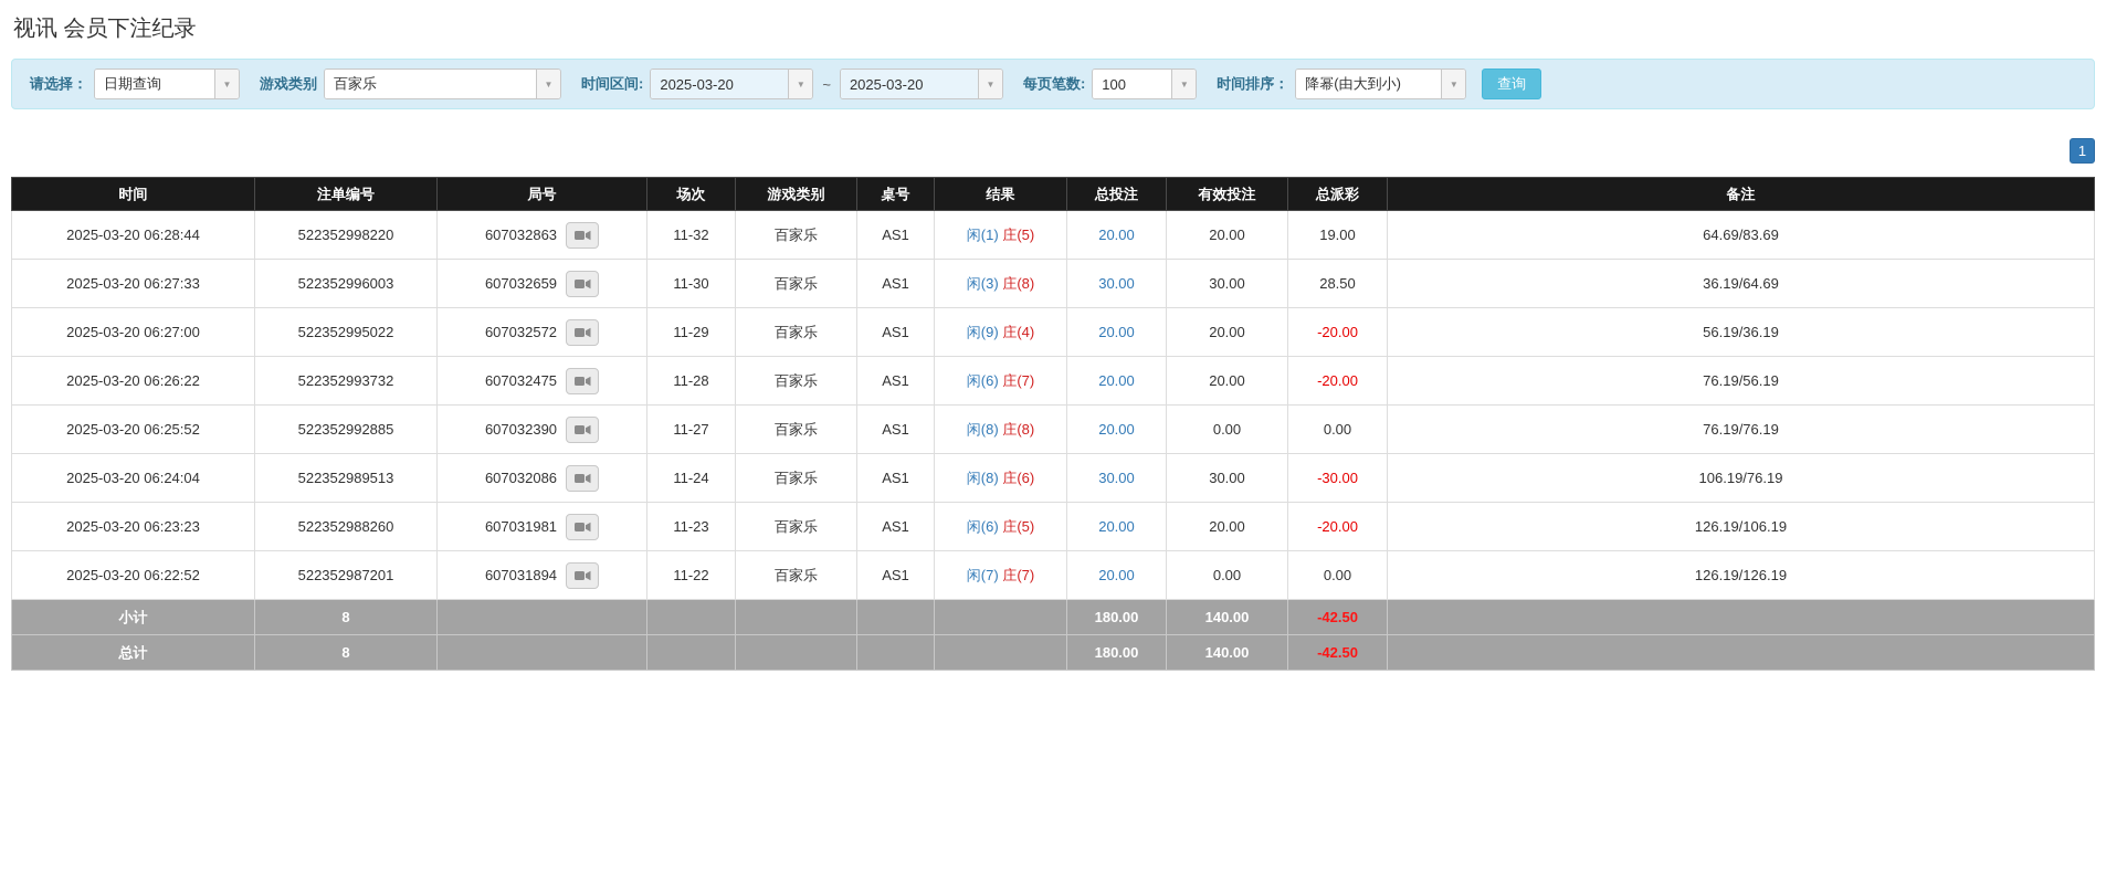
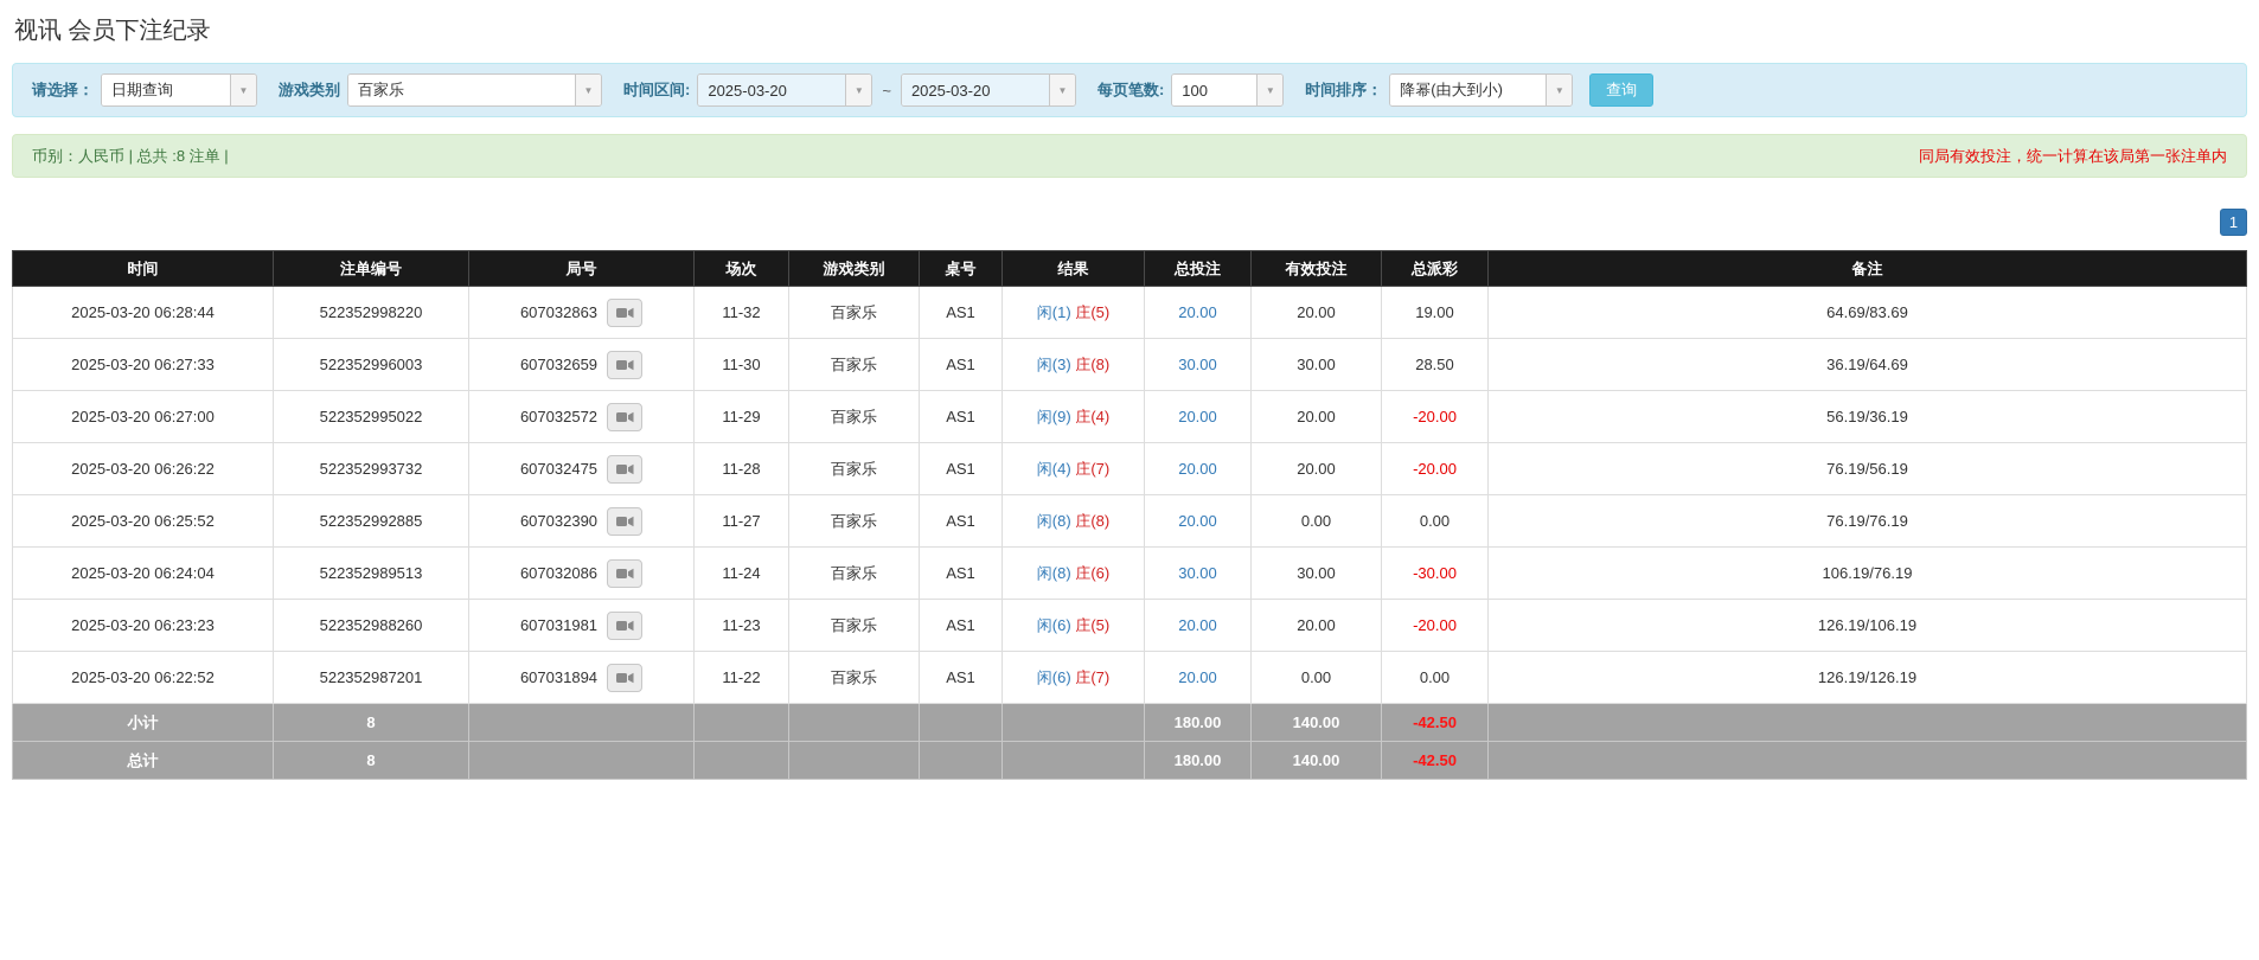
  视讯 会员下注纪录
  请选择：
  日期查询
  ▼
  游戏类别
  百家乐
  ▼
  时间区间:
  2025-03-20
  ▼
  ~
  2025-03-20
  ▼
  每页笔数:
  100
  ▼
  时间排序：
  降幂(由大到小)
  ▼
  查询
+ 币别：人民币 | 总共 :8 注单 |
+ 同局有效投注，统一计算在该局第一张注单内
  1
  时间	注单编号	局号	场次	游戏类别	桌号	结果	总投注	有效投注	总派彩	备注
  2025-03-20 06:28:44	522352998220	607032863	11-32	百家乐	AS1	闲(1) 庄(5)	20.00	20.00	19.00	64.69/83.69
  2025-03-20 06:27:33	522352996003	607032659	11-30	百家乐	AS1	闲(3) 庄(8)	30.00	30.00	28.50	36.19/64.69
  2025-03-20 06:27:00	522352995022	607032572	11-29	百家乐	AS1	闲(9) 庄(4)	20.00	20.00	-20.00	56.19/36.19
- 2025-03-20 06:26:22	522352993732	607032475	11-28	百家乐	AS1	闲(6) 庄(7)	20.00	20.00	-20.00	76.19/56.19
+ 2025-03-20 06:26:22	522352993732	607032475	11-28	百家乐	AS1	闲(4) 庄(7)	20.00	20.00	-20.00	76.19/56.19
  2025-03-20 06:25:52	522352992885	607032390	11-27	百家乐	AS1	闲(8) 庄(8)	20.00	0.00	0.00	76.19/76.19
  2025-03-20 06:24:04	522352989513	607032086	11-24	百家乐	AS1	闲(8) 庄(6)	30.00	30.00	-30.00	106.19/76.19
  2025-03-20 06:23:23	522352988260	607031981	11-23	百家乐	AS1	闲(6) 庄(5)	20.00	20.00	-20.00	126.19/106.19
- 2025-03-20 06:22:52	522352987201	607031894	11-22	百家乐	AS1	闲(7) 庄(7)	20.00	0.00	0.00	126.19/126.19
+ 2025-03-20 06:22:52	522352987201	607031894	11-22	百家乐	AS1	闲(6) 庄(7)	20.00	0.00	0.00	126.19/126.19
  小计	8						180.00	140.00	-42.50
  总计	8						180.00	140.00	-42.50
